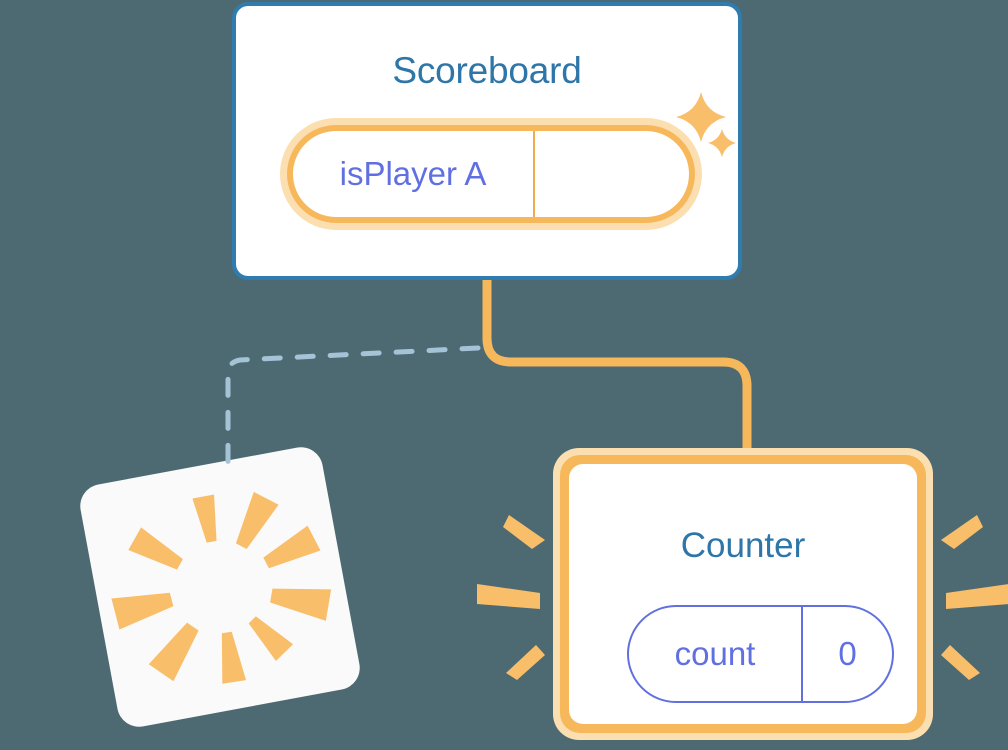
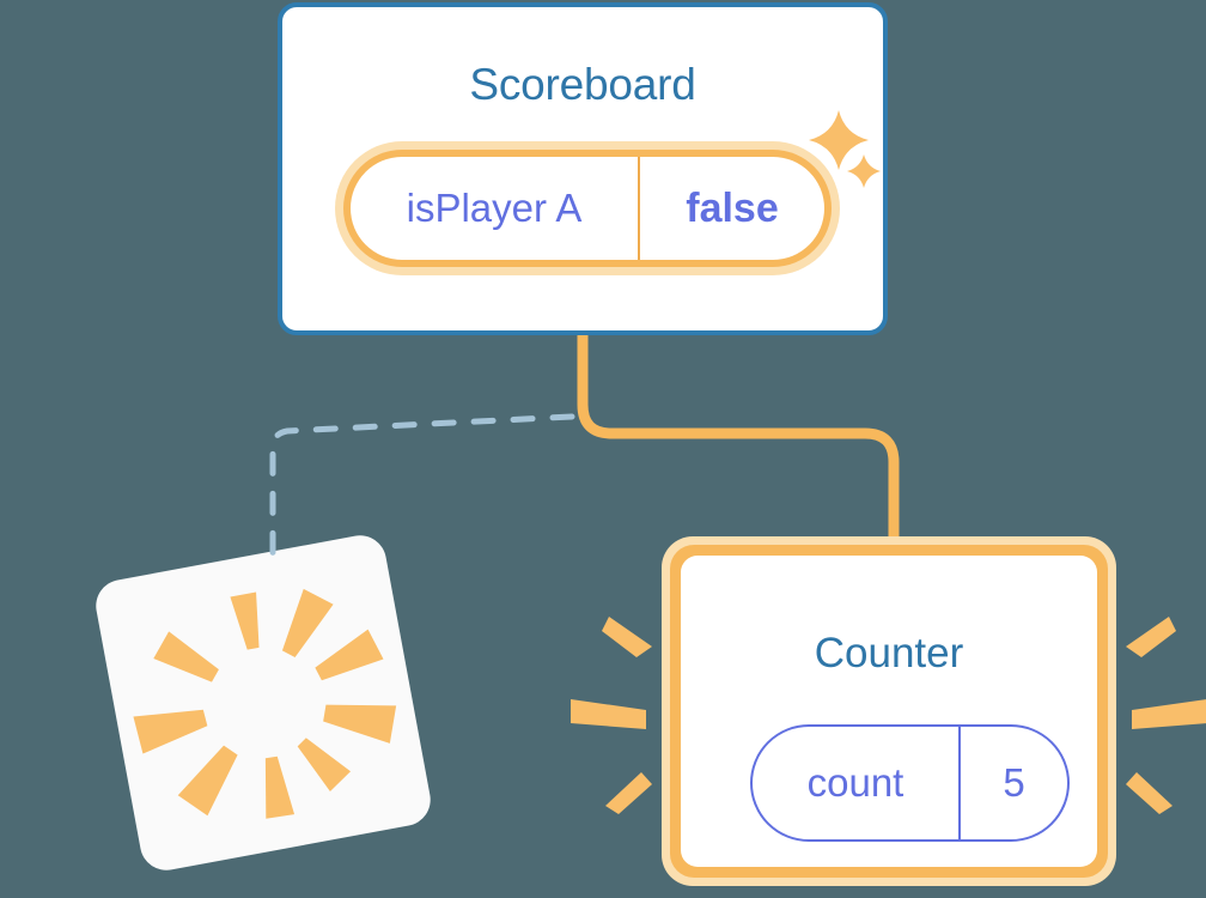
  Scoreboard
  isPlayer A
+ false
  Counter
  count
- 0
+ 5
